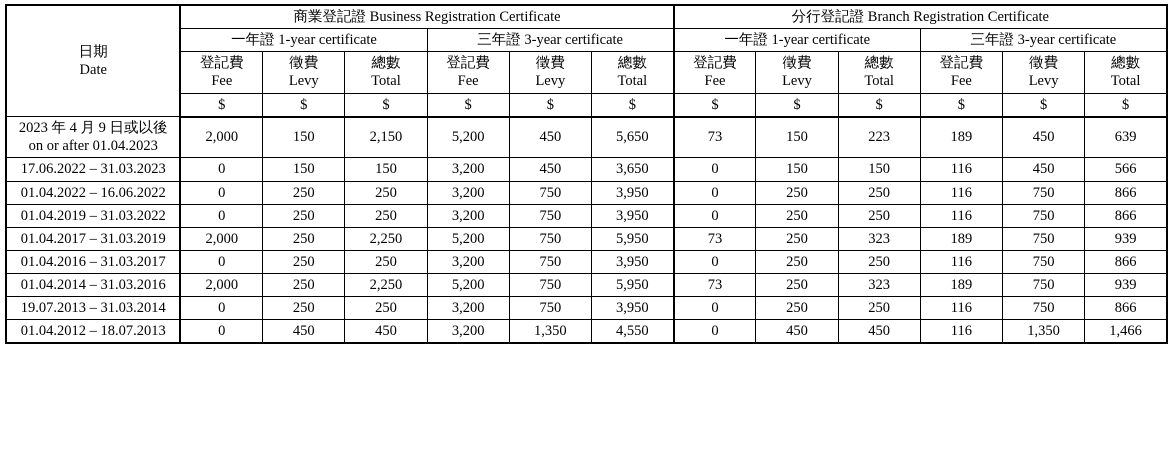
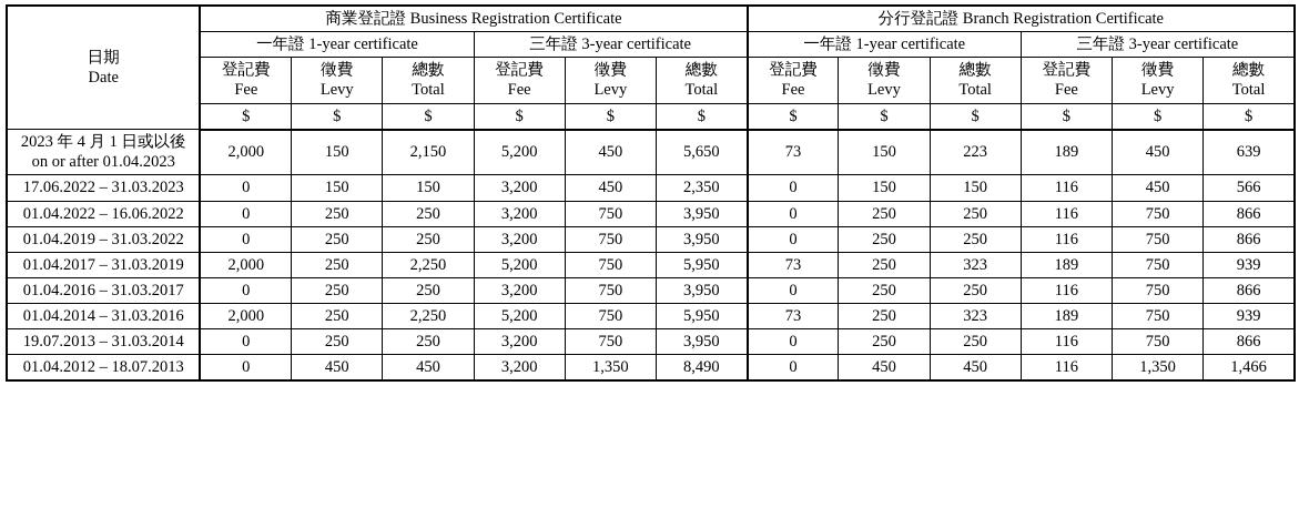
  日期 Date	商業登記證 Business Registration Certificate	分行登記證 Branch Registration Certificate
  一年證 1-year certificate	三年證 3-year certificate	一年證 1-year certificate	三年證 3-year certificate
  登記費 Fee	徵費 Levy	總數 Total	登記費 Fee	徵費 Levy	總數 Total	登記費 Fee	徵費 Levy	總數 Total	登記費 Fee	徵費 Levy	總數 Total
  $	$	$	$	$	$	$	$	$	$	$	$
- 2023 年 4 月 9 日或以後 on or after 01.04.2023	2,000	150	2,150	5,200	450	5,650	73	150	223	189	450	639
+ 2023 年 4 月 1 日或以後 on or after 01.04.2023	2,000	150	2,150	5,200	450	5,650	73	150	223	189	450	639
- 17.06.2022 – 31.03.2023	0	150	150	3,200	450	3,650	0	150	150	116	450	566
+ 17.06.2022 – 31.03.2023	0	150	150	3,200	450	2,350	0	150	150	116	450	566
  01.04.2022 – 16.06.2022	0	250	250	3,200	750	3,950	0	250	250	116	750	866
  01.04.2019 – 31.03.2022	0	250	250	3,200	750	3,950	0	250	250	116	750	866
  01.04.2017 – 31.03.2019	2,000	250	2,250	5,200	750	5,950	73	250	323	189	750	939
  01.04.2016 – 31.03.2017	0	250	250	3,200	750	3,950	0	250	250	116	750	866
  01.04.2014 – 31.03.2016	2,000	250	2,250	5,200	750	5,950	73	250	323	189	750	939
  19.07.2013 – 31.03.2014	0	250	250	3,200	750	3,950	0	250	250	116	750	866
- 01.04.2012 – 18.07.2013	0	450	450	3,200	1,350	4,550	0	450	450	116	1,350	1,466
+ 01.04.2012 – 18.07.2013	0	450	450	3,200	1,350	8,490	0	450	450	116	1,350	1,466
